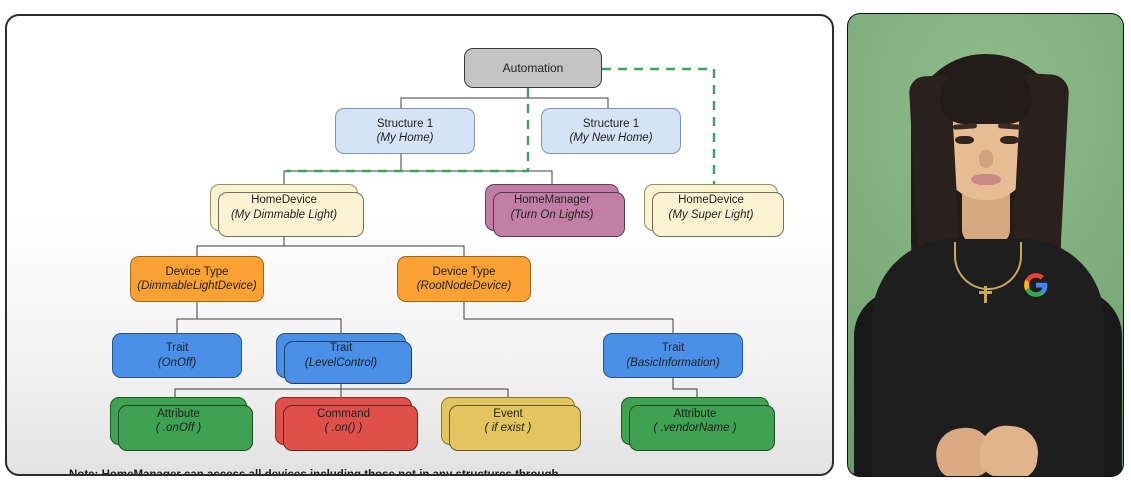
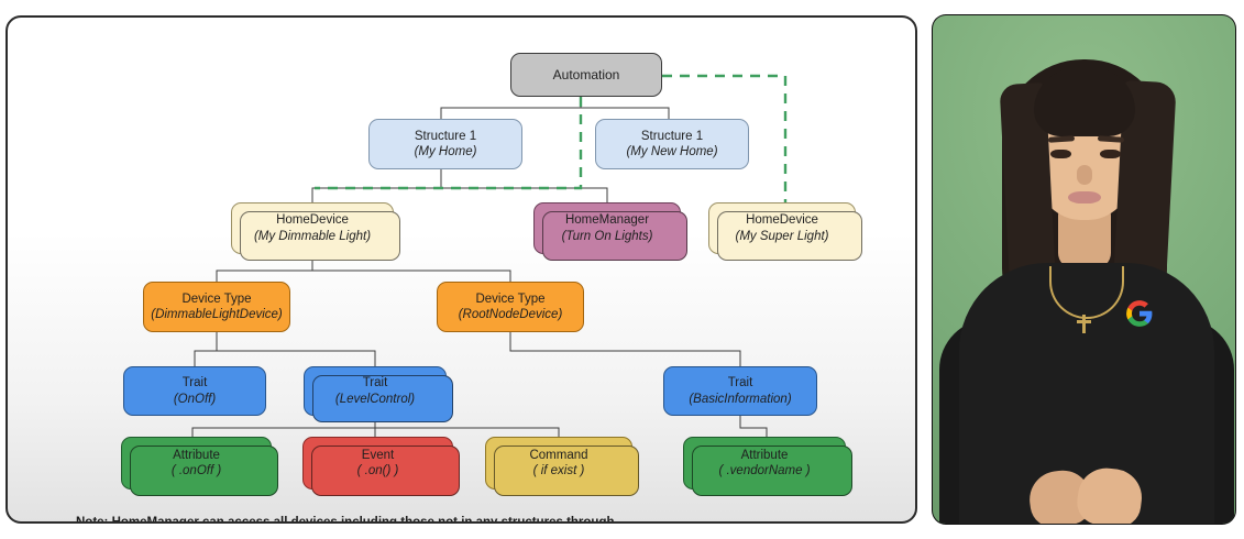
  Automation
  Structure 1
  (My Home)
  Structure 1
  (My New Home)
  HomeDevice
  (My Dimmable Light)
  HomeManager
  (Turn On Lights)
  HomeDevice
  (My Super Light)
  Device Type
  (DimmableLightDevice)
  Device Type
  (RootNodeDevice)
  Trait
  (OnOff)
  Trait
  (LevelControl)
  Trait
  (BasicInformation)
  Attribute
  ( .onOff )
- Command
+ Event
  ( .on() )
- Event
+ Command
  ( if exist )
  Attribute
  ( .vendorName )
